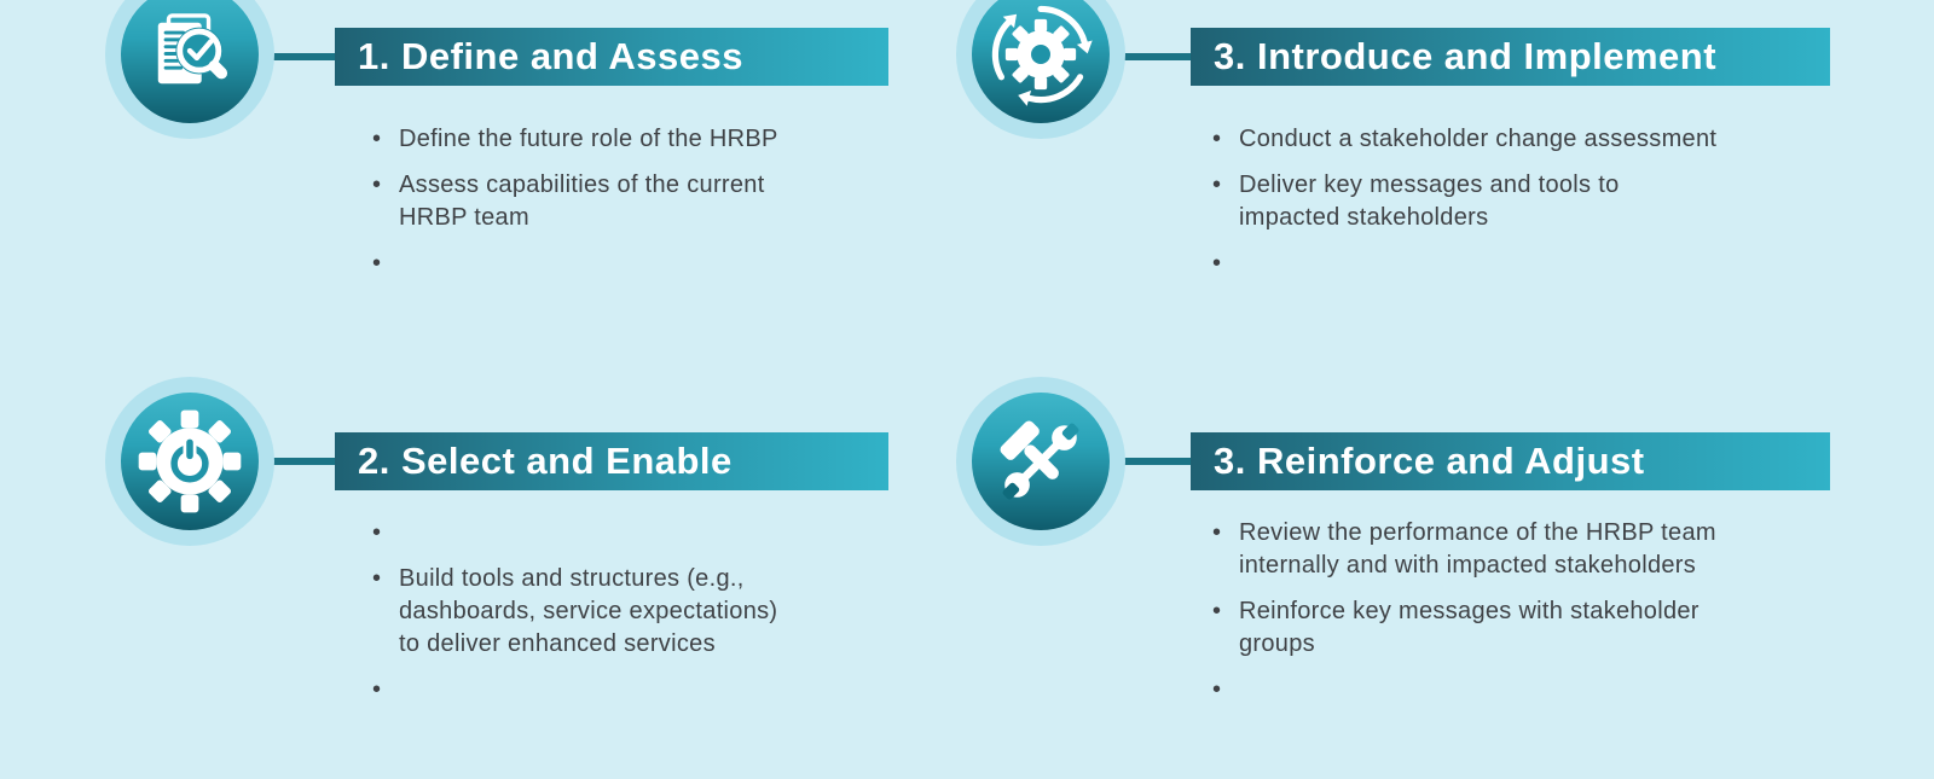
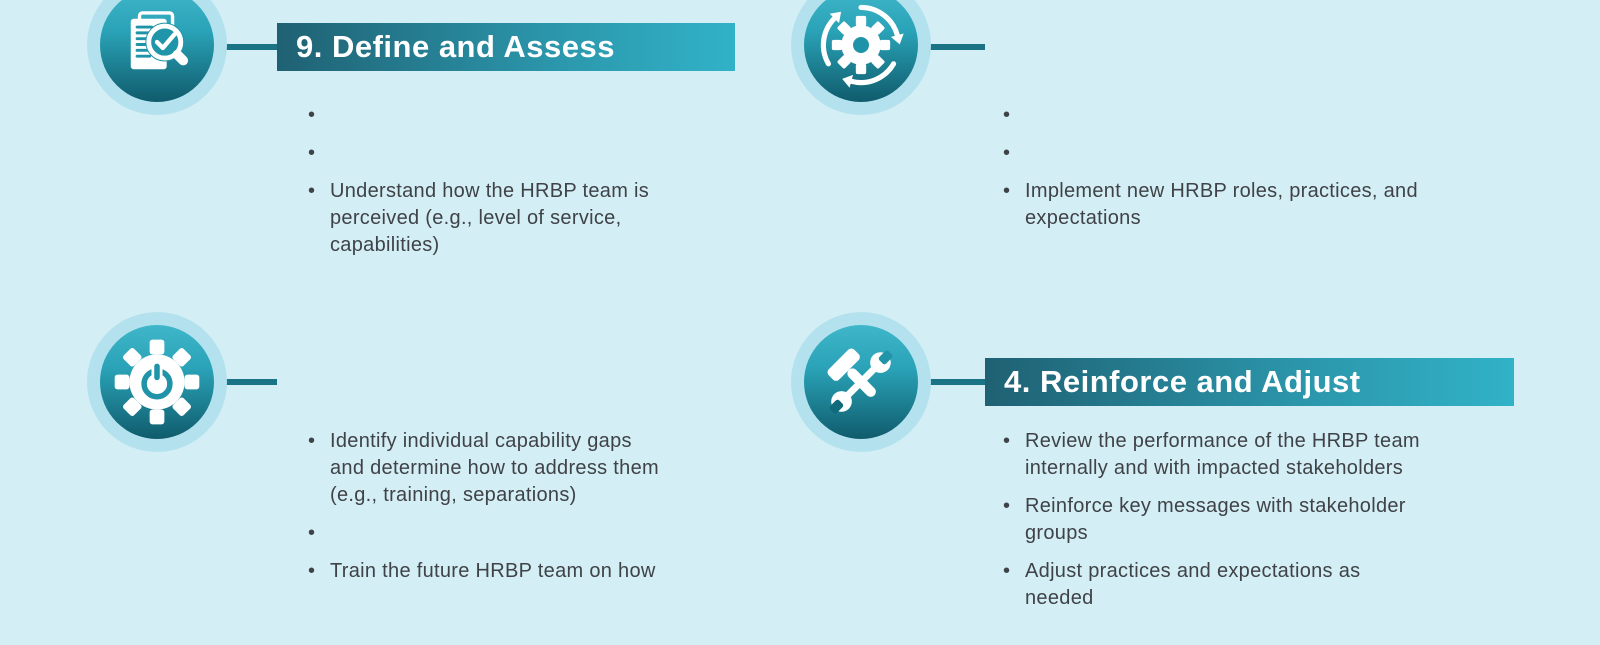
- 1. Define and Assess
+ 9. Define and Assess
- 2. Select and Enable
- 3. Introduce and Implement
- 3. Reinforce and Adjust
+ 4. Reinforce and Adjust
  •
- Define the future role of the HRBP
  •
- Assess capabilities of the current
- HRBP team
  •
+ Understand how the HRBP team is
+ perceived (e.g., level of service,
+ capabilities)
  •
+ Identify individual capability gaps
+ and determine how to address them
+ (e.g., training, separations)
  •
- Build tools and structures (e.g.,
- dashboards, service expectations)
- to deliver enhanced services
  •
+ Train the future HRBP team on how
  •
- Conduct a stakeholder change assessment
  •
- Deliver key messages and tools to
- impacted stakeholders
  •
+ Implement new HRBP roles, practices, and
+ expectations
  •
  Review the performance of the HRBP team
  internally and with impacted stakeholders
  •
  Reinforce key messages with stakeholder
  groups
  •
+ Adjust practices and expectations as
+ needed
